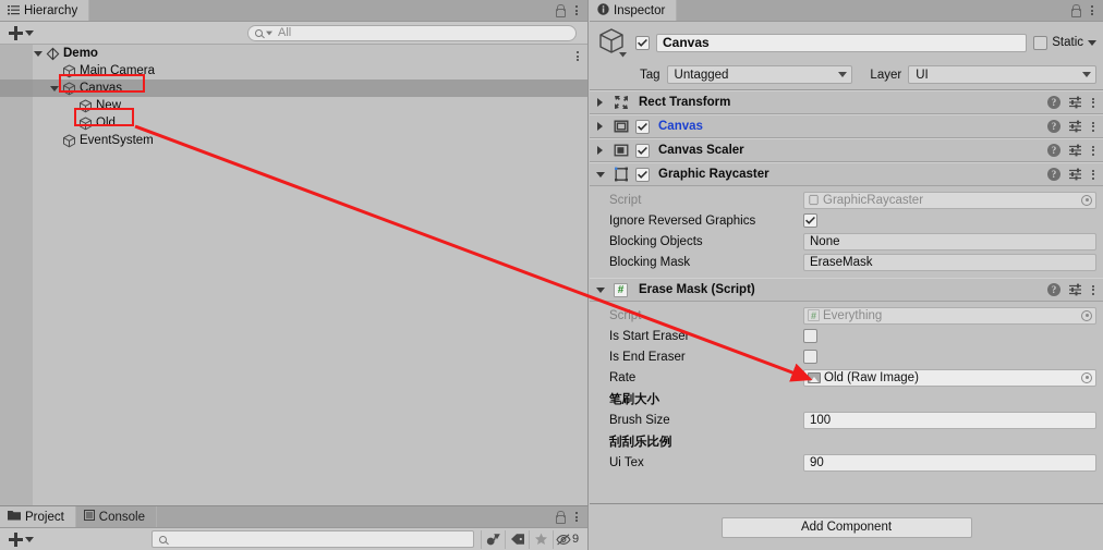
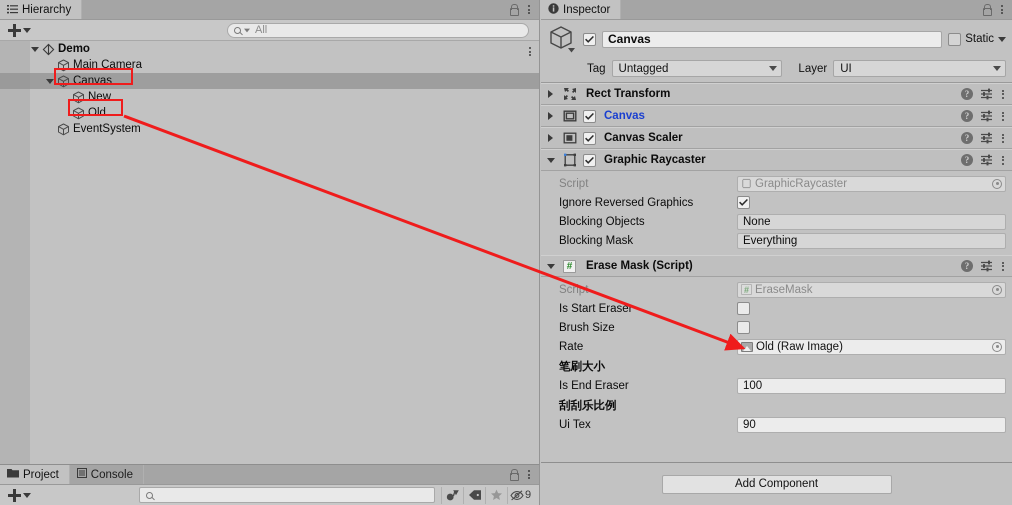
  Hierarchy
  All
  Demo
  Main Camera
  Canvas
  New
  Old
  EventSystem
  Project
  Console
  9
  Inspector
  Canvas
  Static
  Tag
  Untagged
  Layer
  UI
  Rect Transform
  ?
  Canvas
  ?
  Canvas Scaler
  ?
  Graphic Raycaster
  ?
  Script
  GraphicRaycaster
  Ignore Reversed Graphics
  Blocking Objects
  None
  Blocking Mask
- EraseMask
+ Everything
  #
  Erase Mask (Script)
  ?
  Scrip
  #
- Everything
+ EraseMask
  Is Start Eraser
- Is End Eraser
+ Brush Size
  Rate
  Old (Raw Image)
  笔刷大小
- Brush Size
+ Is End Eraser
  100
  刮刮乐比例
  Ui Tex
  90
  Add Component
